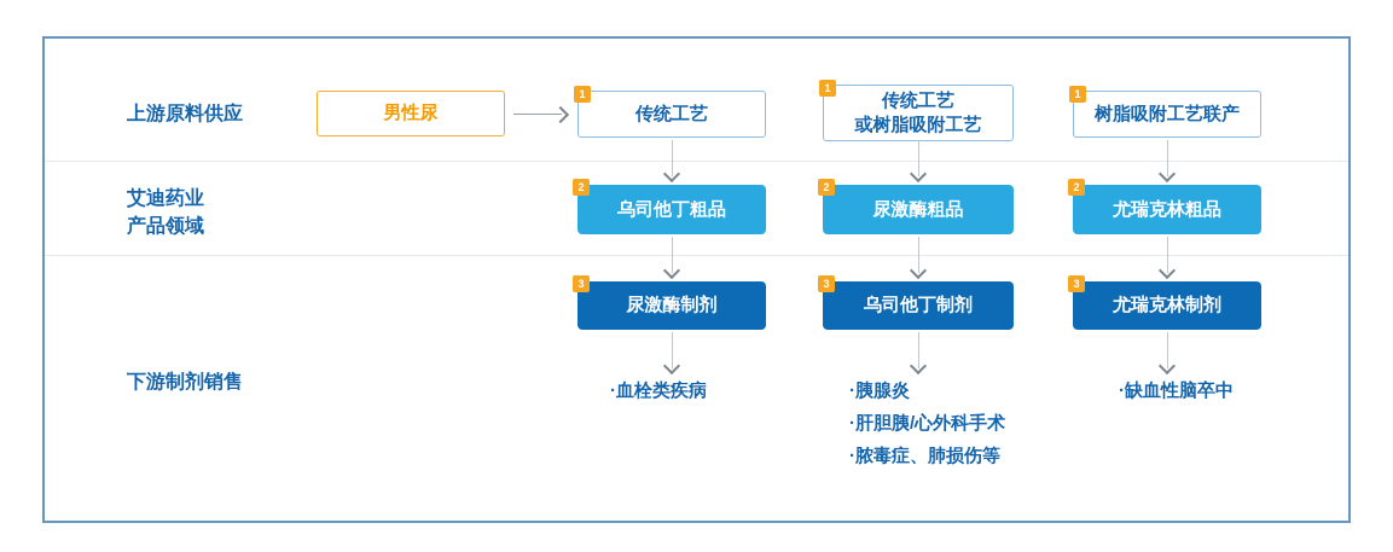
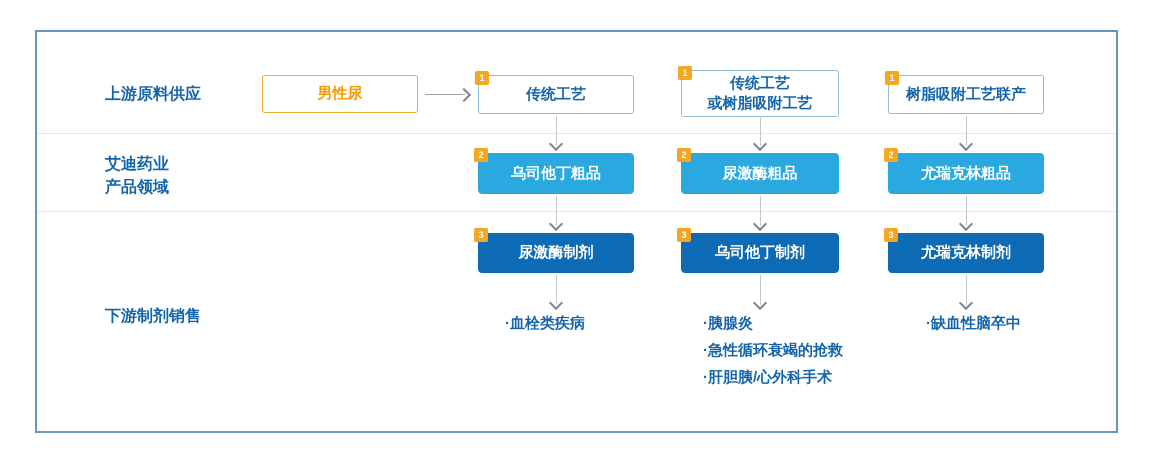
  上游原料供应
  艾迪药业
  产品领域
  下游制剂销售
  男性尿
  1
  传统工艺
  1
  传统工艺
  或树脂吸附工艺
  1
  树脂吸附工艺联产
  2
  乌司他丁粗品
  2
  尿激酶粗品
  2
  尤瑞克林粗品
  3
  尿激酶制剂
  3
  乌司他丁制剂
  3
  尤瑞克林制剂
  ·血栓类疾病
  ·胰腺炎
+ ·急性循环衰竭的抢救
  ·肝胆胰/心外科手术
- ·脓毒症、肺损伤等
  ·缺血性脑卒中
